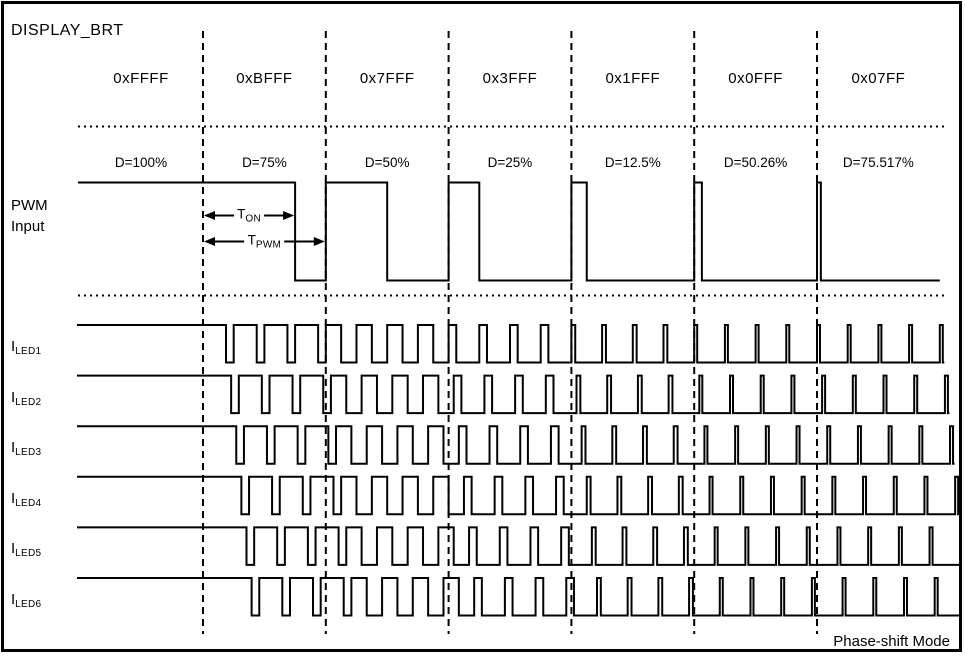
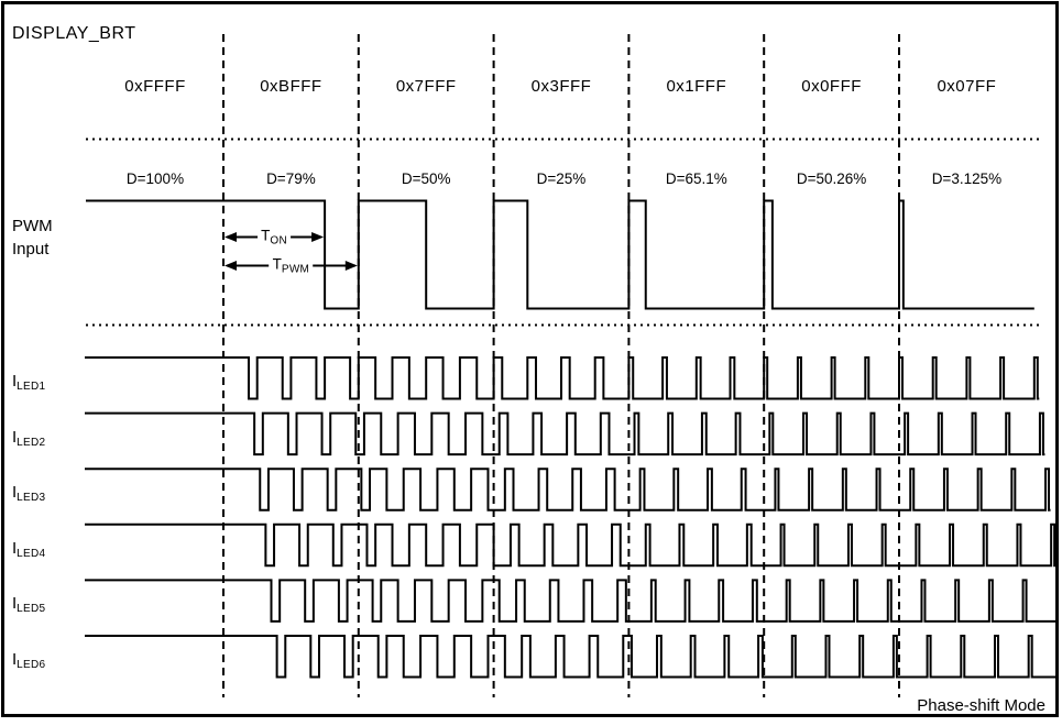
  DISPLAY_BRT
  0xFFFF
  0xBFFF
  0x7FFF
  0x3FFF
  0x1FFF
  0x0FFF
  0x07FF
  D=100%
- D=75%
+ D=79%
  D=50%
  D=25%
- D=12.5%
+ D=65.1%
  D=50.26%
- D=75.517%
+ D=3.125%
  PWM
  Input
  TON
  TPWM
  ILED1
  ILED2
  ILED3
  ILED4
  ILED5
  ILED6
  Phase-shift Mode
